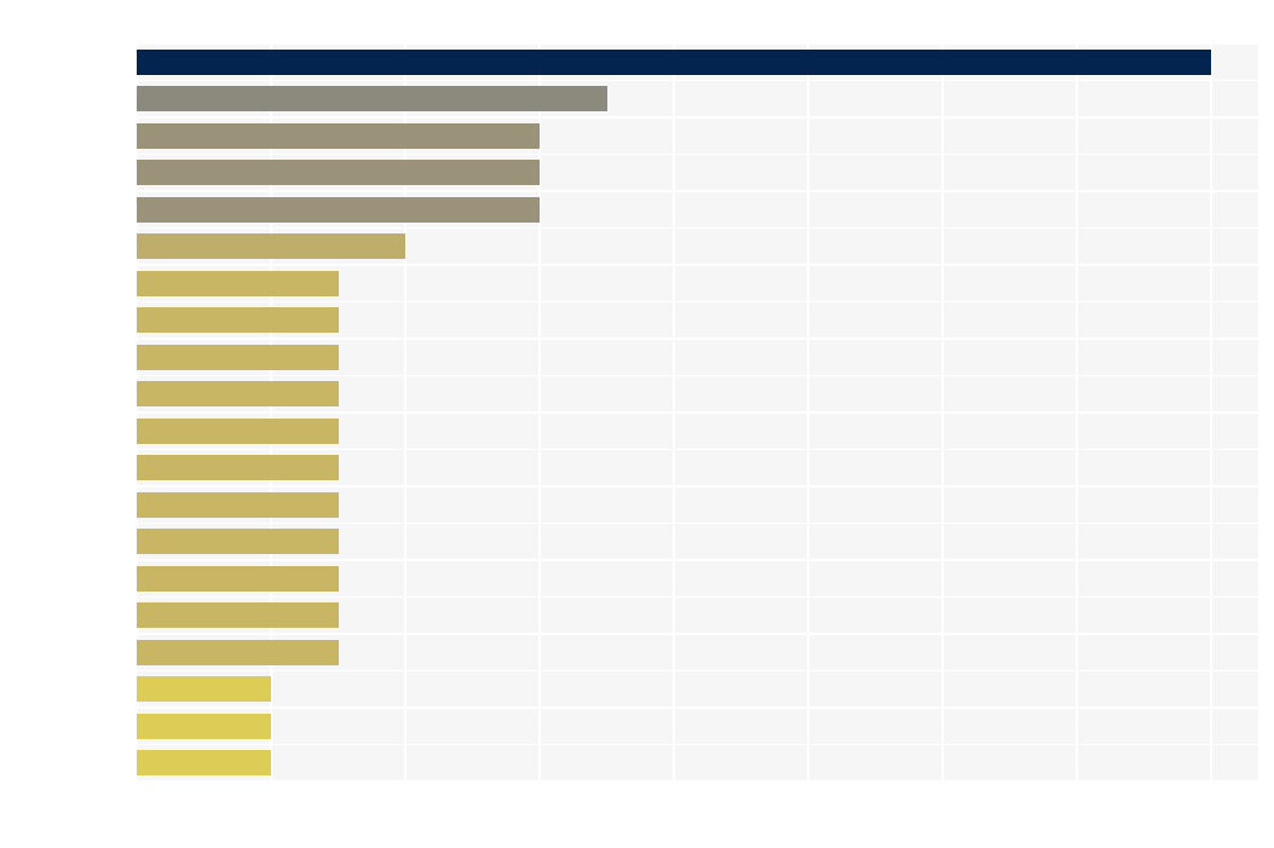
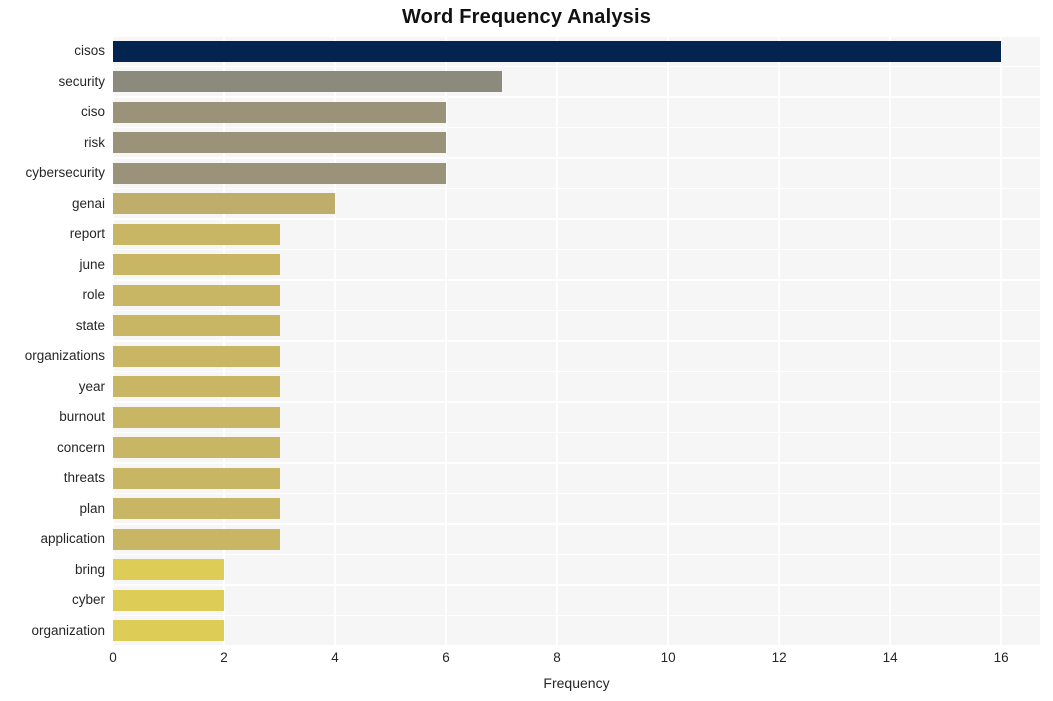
+ Word Frequency Analysis
+ cisos
+ security
+ ciso
+ risk
+ cybersecurity
+ genai
+ report
+ june
+ role
+ state
+ organizations
+ year
+ burnout
+ concern
+ threats
+ plan
+ application
+ bring
+ cyber
+ organization
+ 0
+ 2
+ 4
+ 6
+ 8
+ 10
+ 12
+ 14
+ 16
+ Frequency
